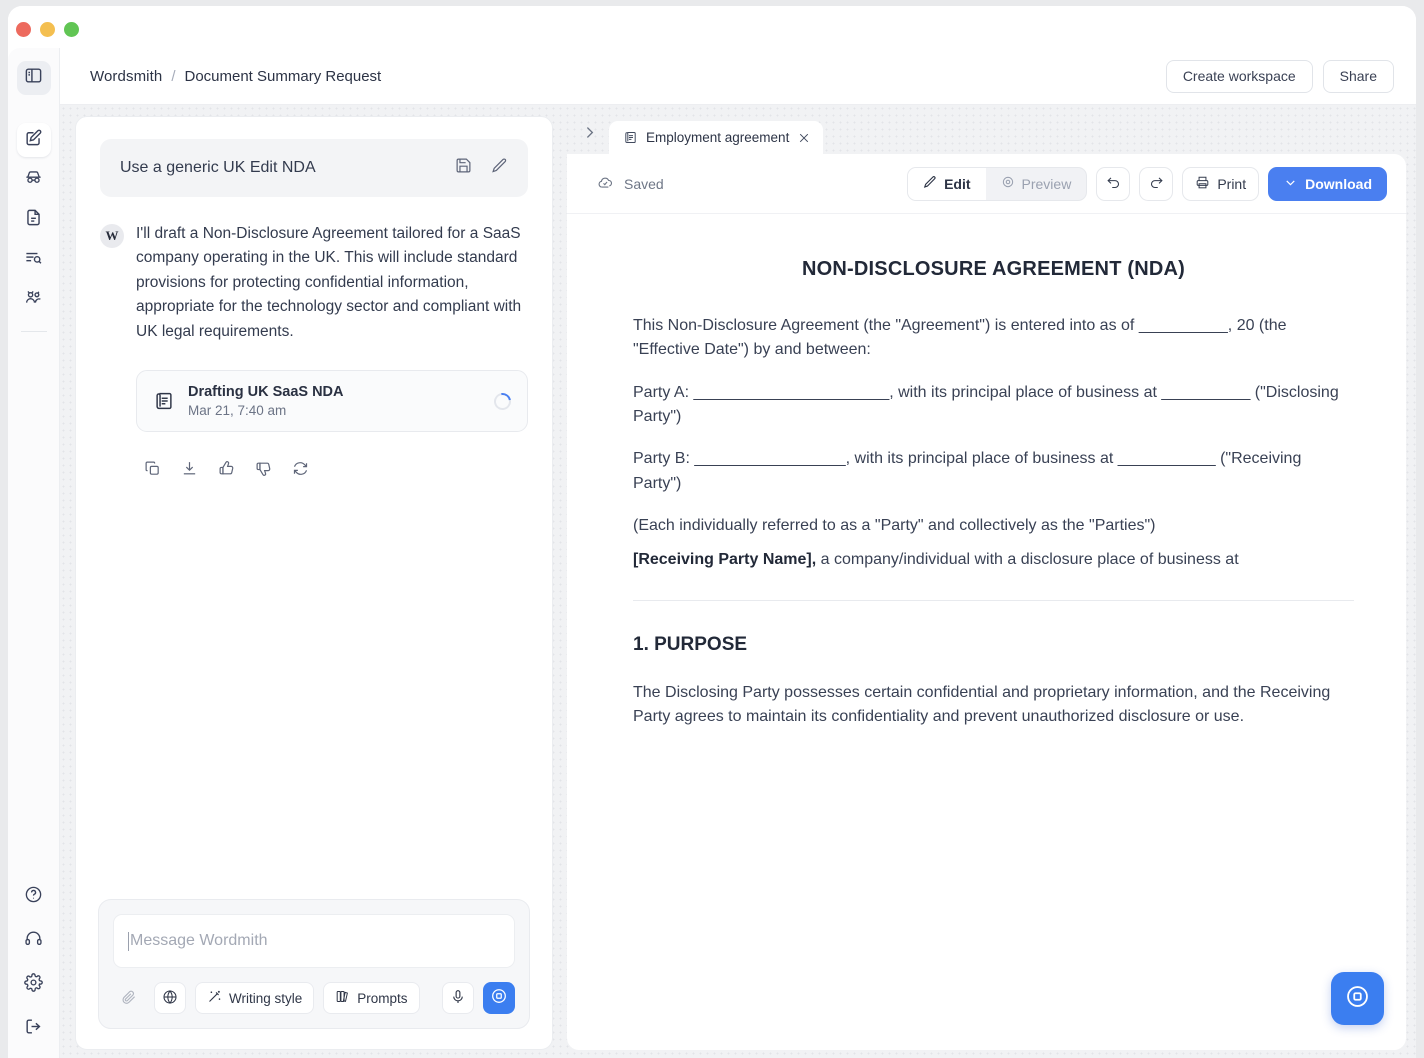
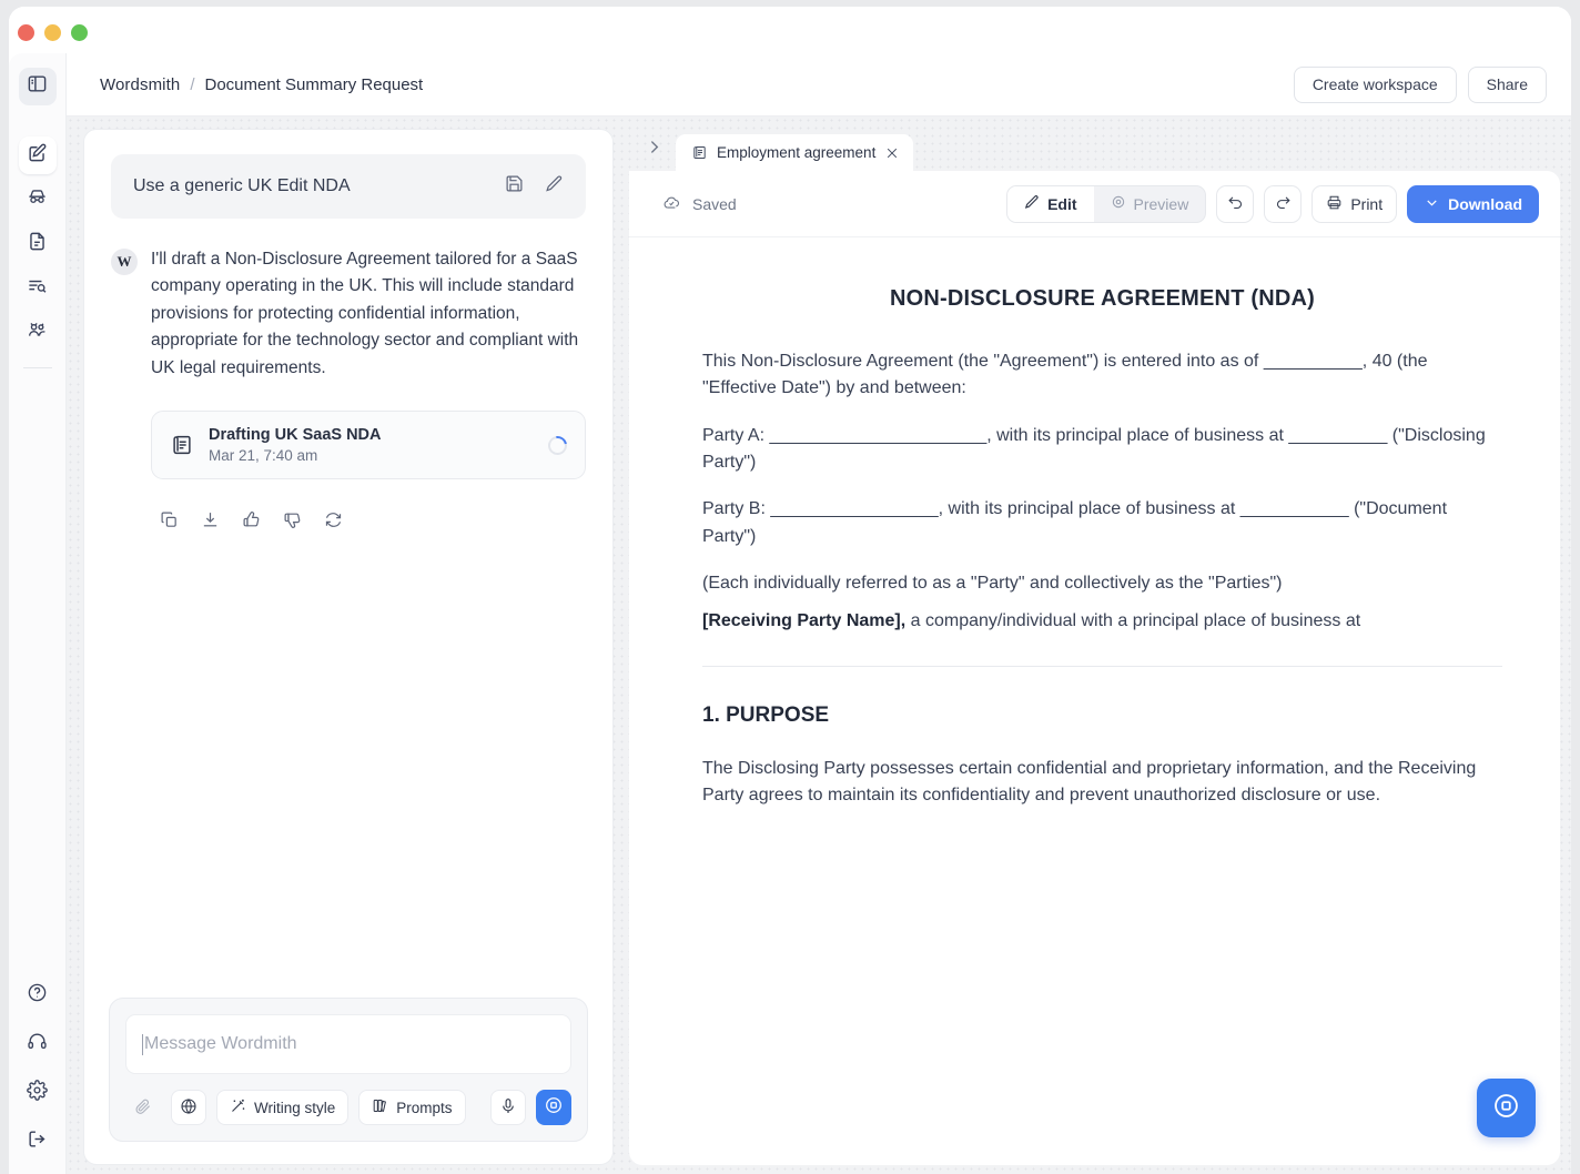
  Wordsmith
  /
  Document Summary Request
  Create workspace
  Share
  Use a generic UK Edit NDA
  W
  I'll draft a Non-Disclosure Agreement tailored for a SaaS company operating in the UK. This will include standard provisions for protecting confidential information, appropriate for the technology sector and compliant with UK legal requirements.
  Drafting UK SaaS NDA
  Mar 21, 7:40 am
  Message Wordmith
  Writing style
  Prompts
  Employment agreement
  Saved
  Edit
  Preview
  Print
  Download
  NON-DISCLOSURE AGREEMENT (NDA)
- This Non-Disclosure Agreement (the "Agreement") is entered into as of __________, 20 (the "Effective Date") by and between:
+ This Non-Disclosure Agreement (the "Agreement") is entered into as of __________, 40 (the "Effective Date") by and between:
  Party A: ______________________, with its principal place of business at __________ ("Disclosing Party")
- Party B: _________________, with its principal place of business at ___________ ("Receiving Party")
+ Party B: _________________, with its principal place of business at ___________ ("Document Party")
  (Each individually referred to as a "Party" and collectively as the "Parties")
- [Receiving Party Name], a company/individual with a disclosure place of business at
+ [Receiving Party Name], a company/individual with a principal place of business at
  1. PURPOSE
  The Disclosing Party possesses certain confidential and proprietary information, and the Receiving Party agrees to maintain its confidentiality and prevent unauthorized disclosure or use.
